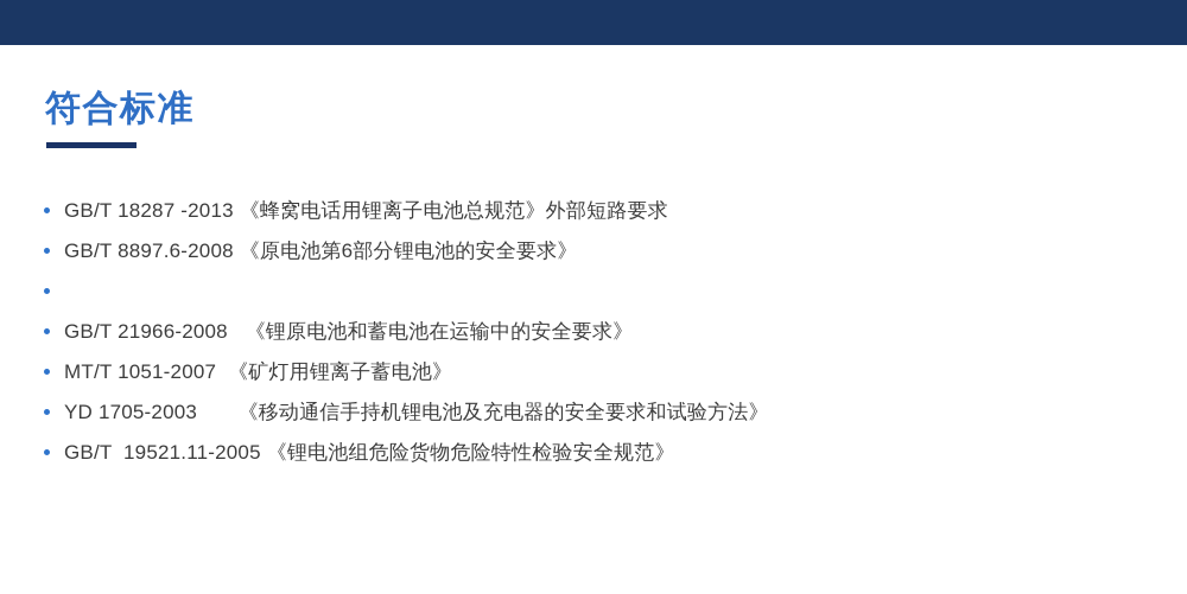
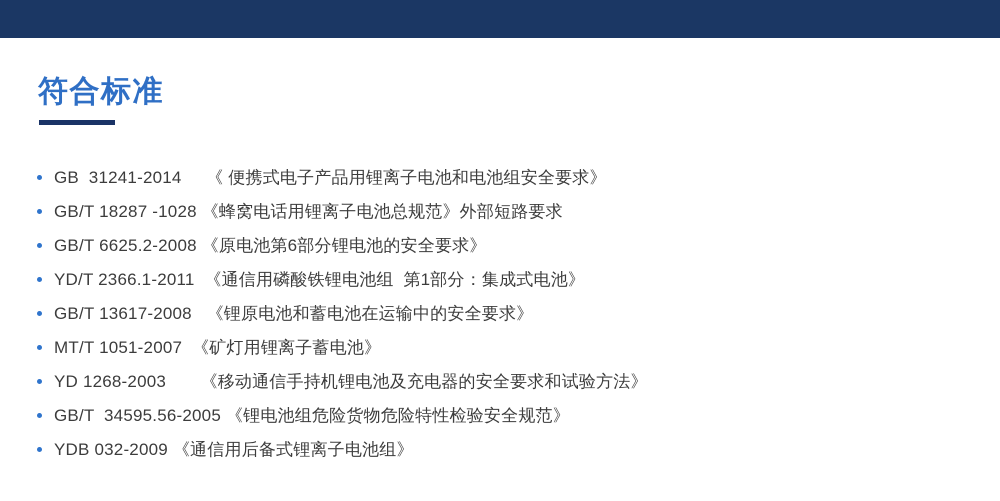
  符合标准
+ GB 31241-2014 《 便携式电子产品用锂离子电池和电池组安全要求》
- GB/T 18287 -2013 《蜂窝电话用锂离子电池总规范》外部短路要求
+ GB/T 18287 -1028 《蜂窝电话用锂离子电池总规范》外部短路要求
- GB/T 8897.6-2008 《原电池第6部分锂电池的安全要求》
+ GB/T 6625.2-2008 《原电池第6部分锂电池的安全要求》
+ YD/T 2366.1-2011 《通信用磷酸铁锂电池组 第1部分：集成式电池》
- GB/T 21966-2008 《锂原电池和蓄电池在运输中的安全要求》
+ GB/T 13617-2008 《锂原电池和蓄电池在运输中的安全要求》
  MT/T 1051-2007 《矿灯用锂离子蓄电池》
- YD 1705-2003 《移动通信手持机锂电池及充电器的安全要求和试验方法》
+ YD 1268-2003 《移动通信手持机锂电池及充电器的安全要求和试验方法》
- GB/T 19521.11-2005 《锂电池组危险货物危险特性检验安全规范》
+ GB/T 34595.56-2005 《锂电池组危险货物危险特性检验安全规范》
+ YDB 032-2009 《通信用后备式锂离子电池组》
